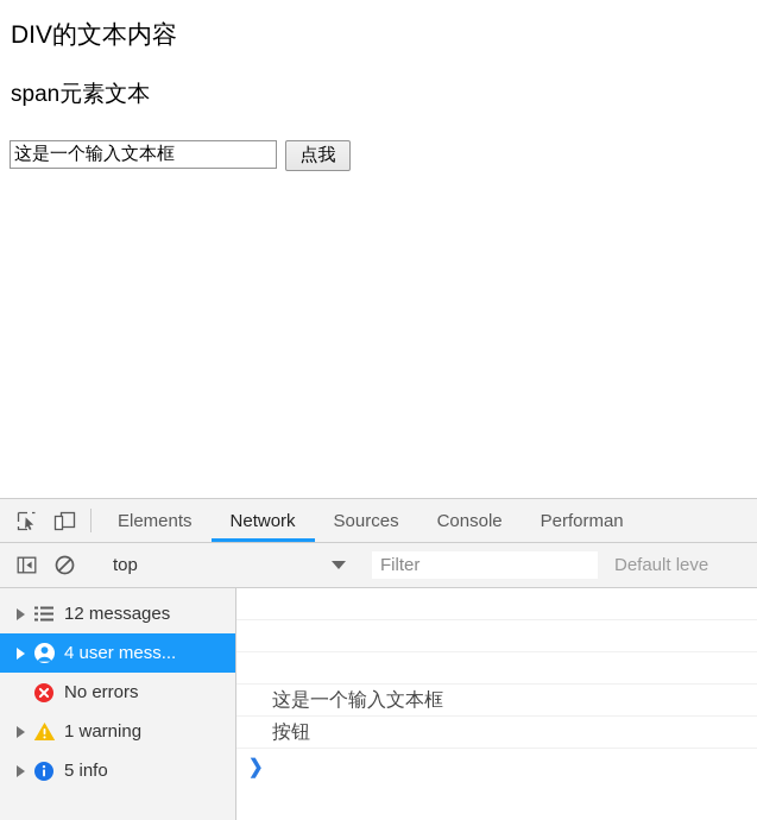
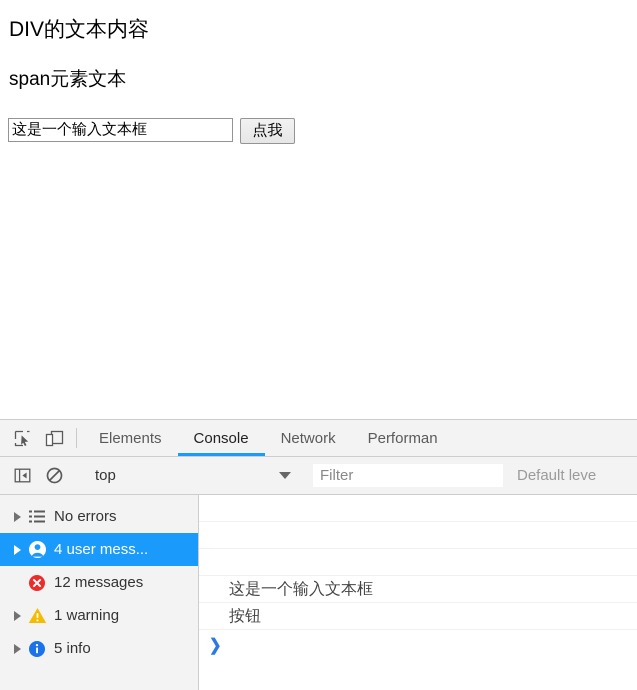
  DIV的文本内容
  span元素文本
  这是一个输入文本框
  点我
  Elements
- Network
+ Console
- Sources
- Console
+ Network
  Performan
  top
  Filter
  Default leve
- 12 messages
+ No errors
  4 user mess...
- No errors
+ 12 messages
  1 warning
  5 info
  这是一个输入文本框
  按钮
  ❯
